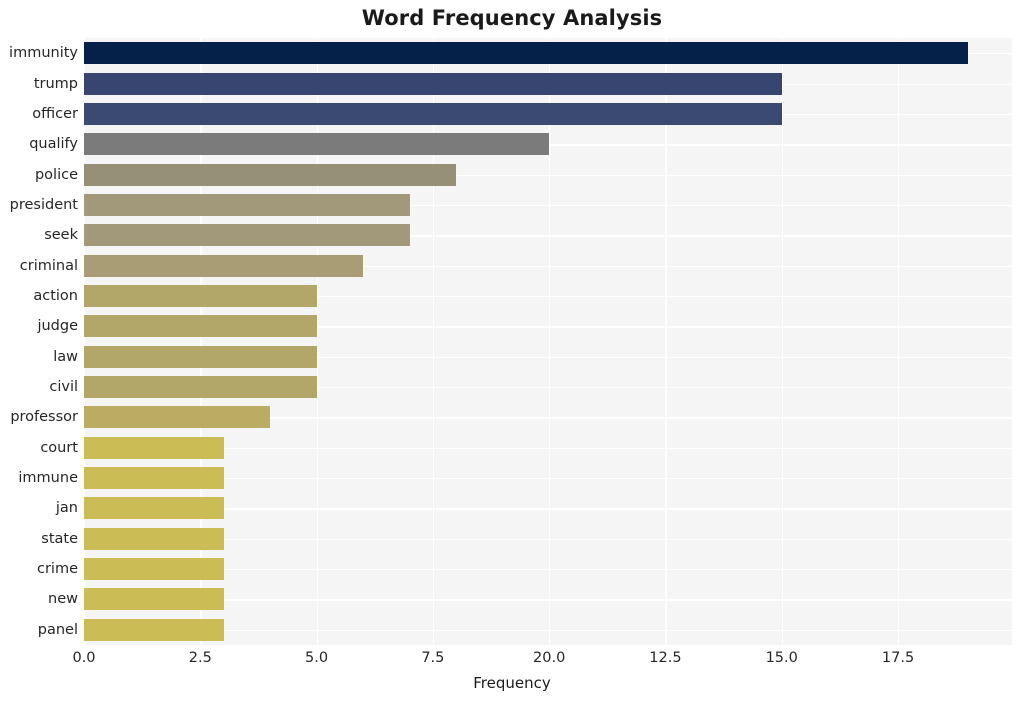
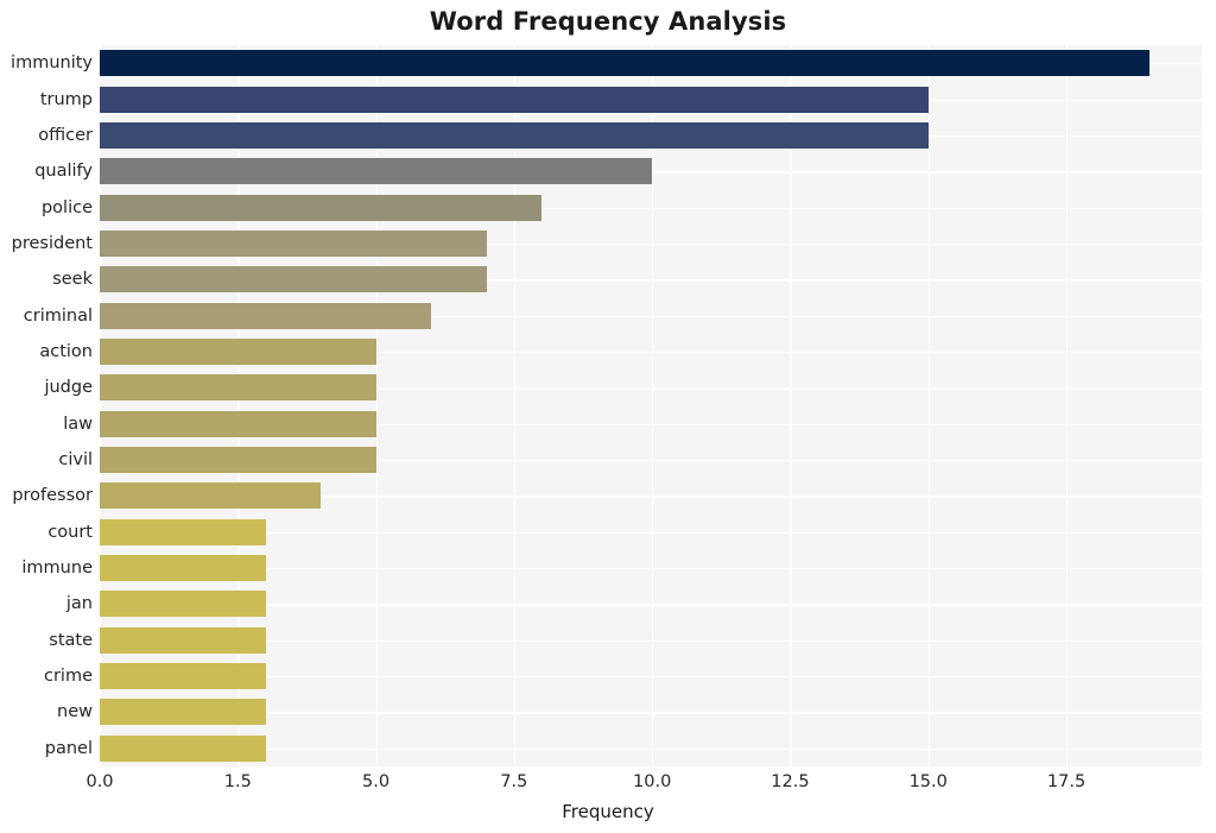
  Word Frequency Analysis
  immunity
  trump
  officer
  qualify
  police
  president
  seek
  criminal
  action
  judge
  law
  civil
  professor
  court
  immune
  jan
  state
  crime
  new
  panel
  0.0
- 2.5
+ 1.5
  5.0
  7.5
- 20.0
+ 10.0
  12.5
  15.0
  17.5
  Frequency
